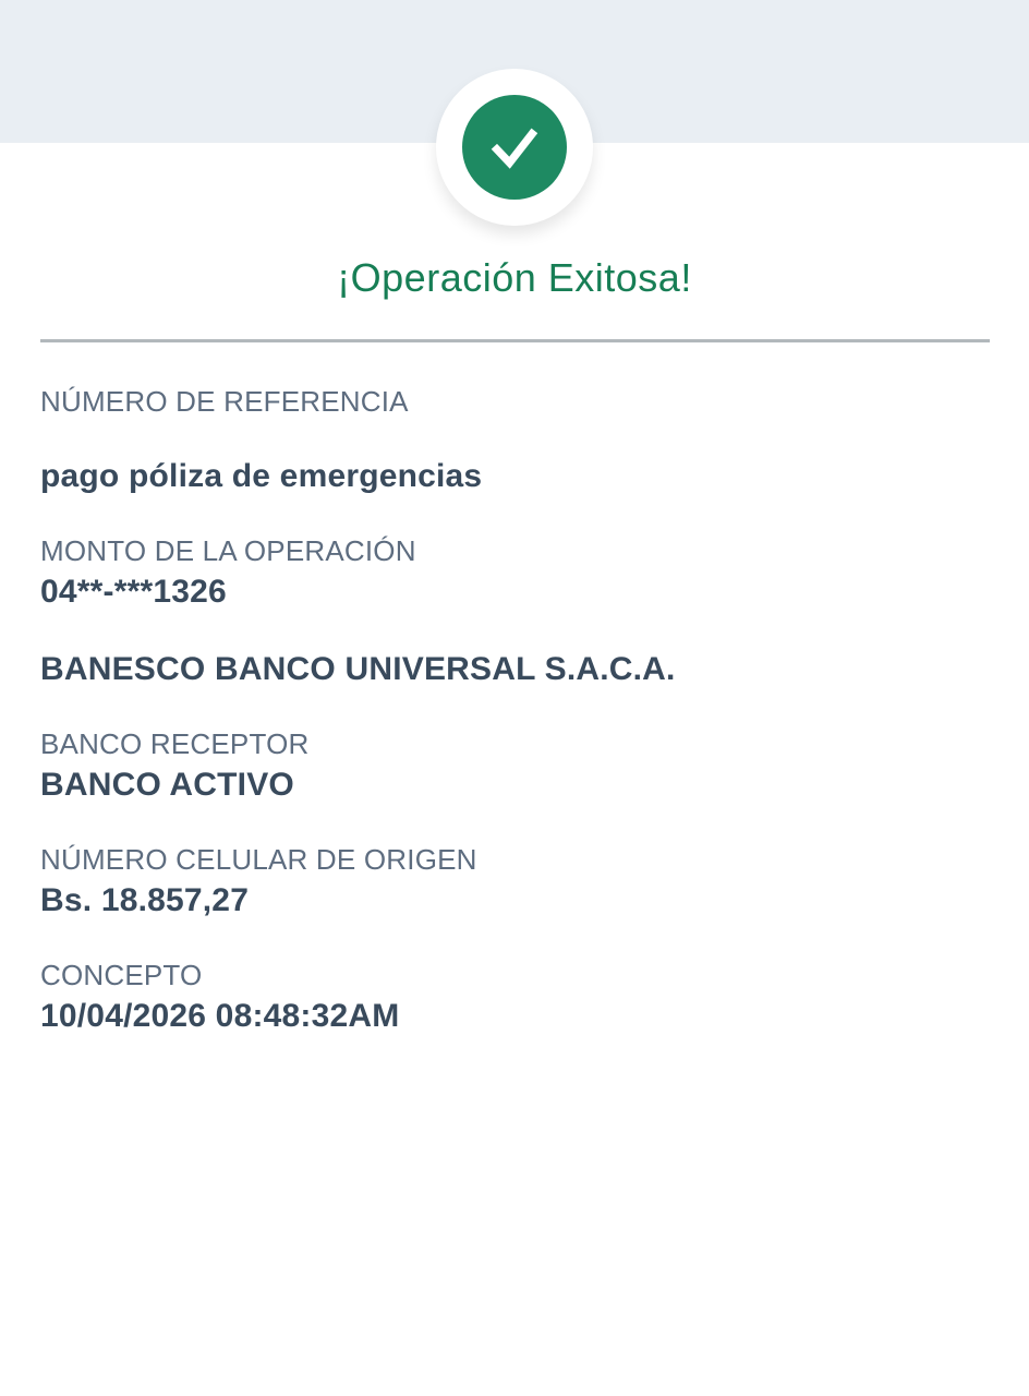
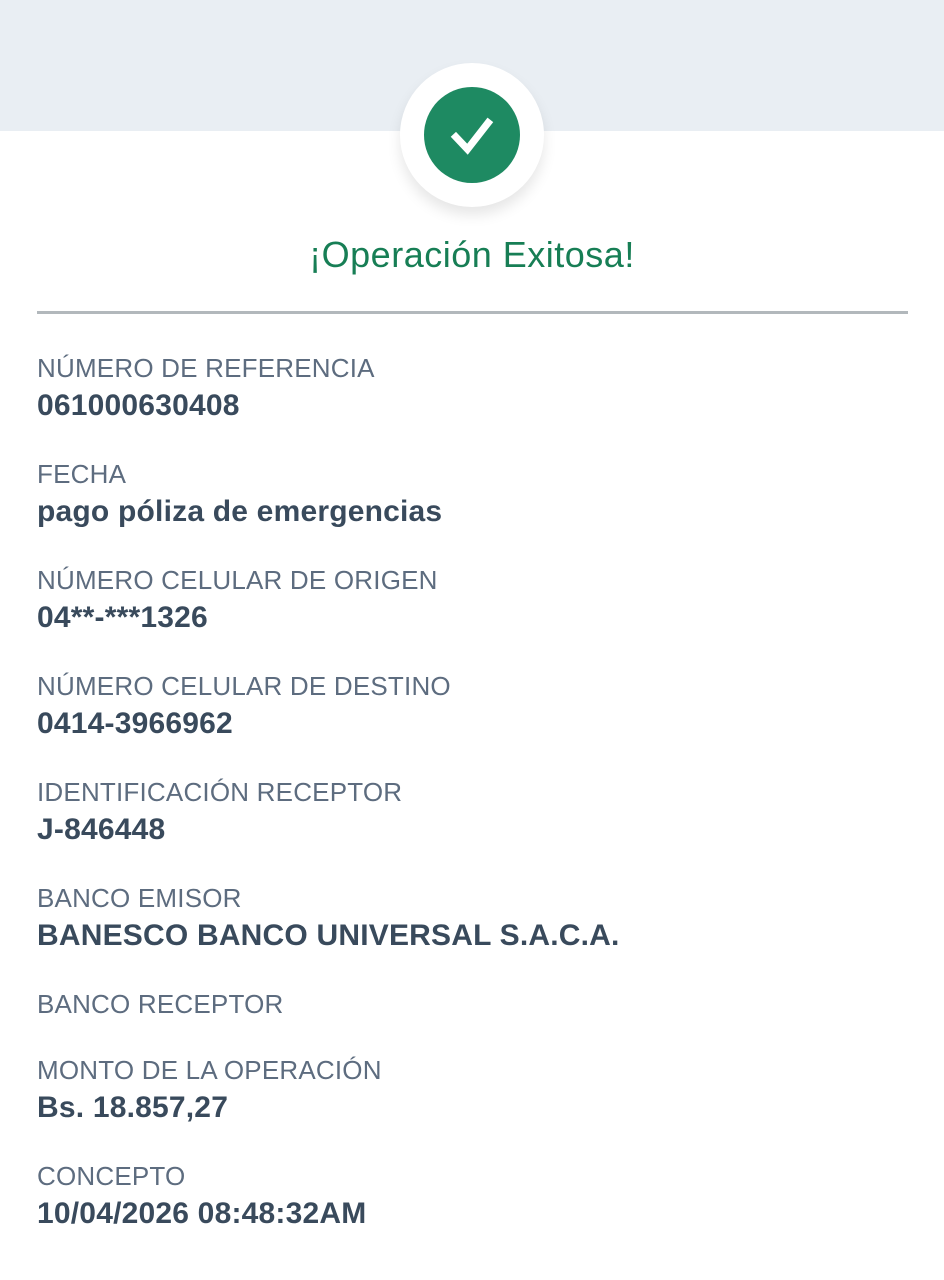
  ¡Operación Exitosa!
  NÚMERO DE REFERENCIA
+ 061000630408
+ FECHA
  pago póliza de emergencias
- MONTO DE LA OPERACIÓN
+ NÚMERO CELULAR DE ORIGEN
  04**-***1326
+ NÚMERO CELULAR DE DESTINO
+ 0414-3966962
+ IDENTIFICACIÓN RECEPTOR
+ J-846448
+ BANCO EMISOR
  BANESCO BANCO UNIVERSAL S.A.C.A.
  BANCO RECEPTOR
- BANCO ACTIVO
- NÚMERO CELULAR DE ORIGEN
+ MONTO DE LA OPERACIÓN
  Bs. 18.857,27
  CONCEPTO
  10/04/2026 08:48:32AM
